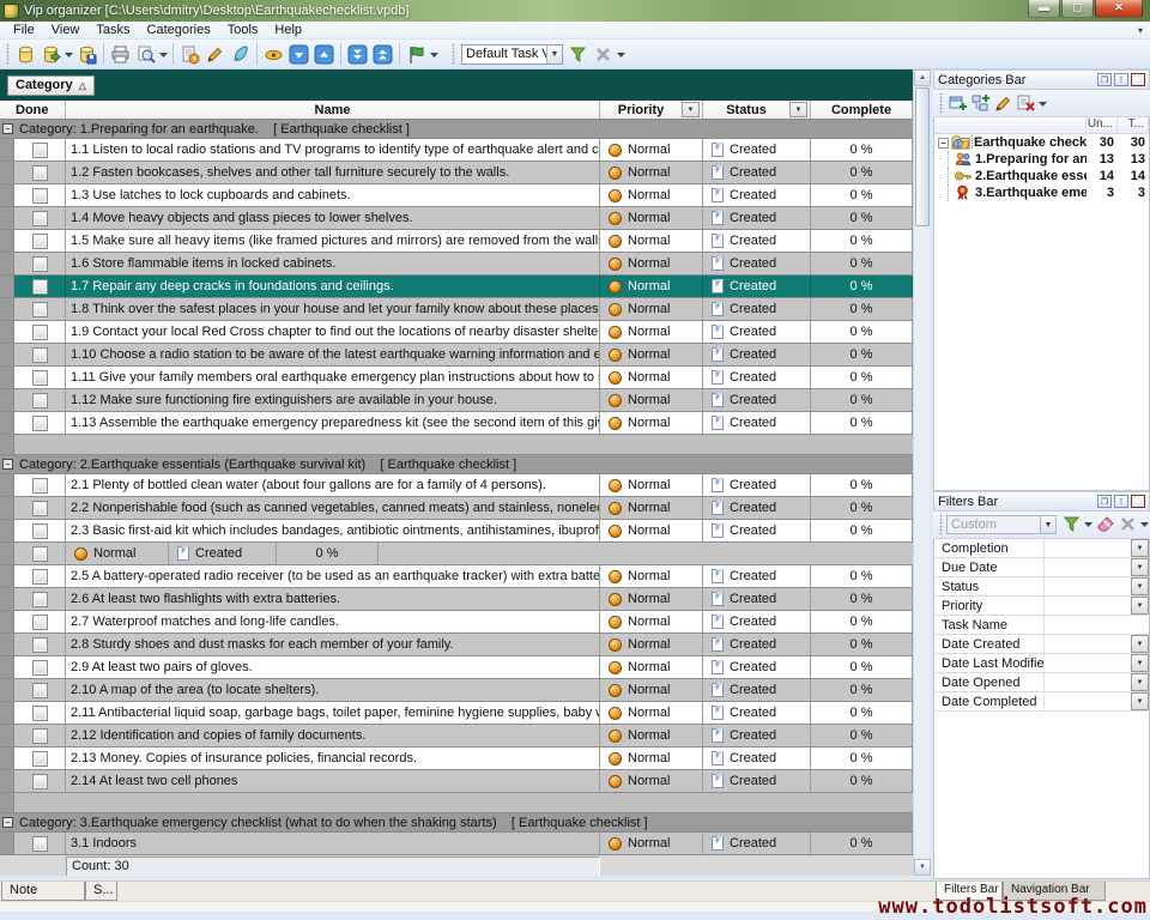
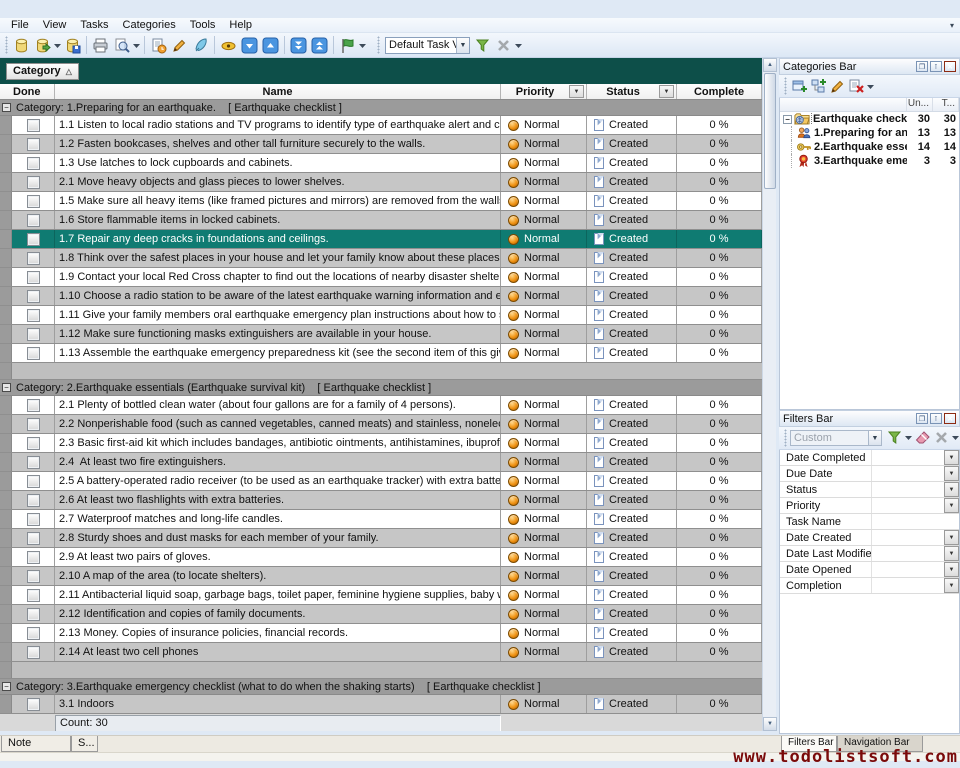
- Vip organizer [C:\Users\dmitry\Desktop\Earthquakechecklist.vpdb]
- ▬
- ▢
- ✕
  File
  View
  Tasks
  Categories
  Tools
  Help
  ▾
  Default Task
  Category
  △
  Done
  Name
  Priority
  Status
  Complete
  −
  Category: 1.Preparing for an earthquake. [ Earthquake checklist ]
  1.1 Listen to local radio stations and TV programs to identify type of earthquake alert and c
  Normal
  Created
  0 %
  1.2 Fasten bookcases, shelves and other tall furniture securely to the walls.
  Normal
  Created
  0 %
  1.3 Use latches to lock cupboards and cabinets.
  Normal
  Created
  0 %
- 1.4 Move heavy objects and glass pieces to lower shelves.
+ 2.1 Move heavy objects and glass pieces to lower shelves.
  Normal
  Created
  0 %
  1.5 Make sure all heavy items (like framed pictures and mirrors) are removed from the wall
  Normal
  Created
  0 %
  1.6 Store flammable items in locked cabinets.
  Normal
  Created
  0 %
  1.7 Repair any deep cracks in foundations and ceilings.
  Normal
  Created
  0 %
  1.8 Think over the safest places in your house and let your family know about these places
  Normal
  Created
  0 %
  1.9 Contact your local Red Cross chapter to find out the locations of nearby disaster shelte
  Normal
  Created
  0 %
  1.10 Choose a radio station to be aware of the latest earthquake warning information and e
  Normal
  Created
  0 %
  1.11 Give your family members oral earthquake emergency plan instructions about how to
  Normal
  Created
  0 %
- 1.12 Make sure functioning fire extinguishers are available in your house.
+ 1.12 Make sure functioning masks extinguishers are available in your house.
  Normal
  Created
  0 %
  1.13 Assemble the earthquake emergency preparedness kit (see the second item of this gi
  Normal
  Created
  0 %
  −
  Category: 2.Earthquake essentials (Earthquake survival kit) [ Earthquake checklist ]
  2.1 Plenty of bottled clean water (about four gallons are for a family of 4 persons).
  Normal
  Created
  0 %
  2.2 Nonperishable food (such as canned vegetables, canned meats) and stainless, nonelec
  Normal
  Created
  0 %
  2.3 Basic first-aid kit which includes bandages, antibiotic ointments, antihistamines, ibuprof
  Normal
  Created
  0 %
+ 2.4 At least two fire extinguishers.
  Normal
  Created
  0 %
  2.5 A battery-operated radio receiver (to be used as an earthquake tracker) with extra batte
  Normal
  Created
  0 %
  2.6 At least two flashlights with extra batteries.
  Normal
  Created
  0 %
  2.7 Waterproof matches and long-life candles.
  Normal
  Created
  0 %
  2.8 Sturdy shoes and dust masks for each member of your family.
  Normal
  Created
  0 %
  2.9 At least two pairs of gloves.
  Normal
  Created
  0 %
  2.10 A map of the area (to locate shelters).
  Normal
  Created
  0 %
  2.11 Antibacterial liquid soap, garbage bags, toilet paper, feminine hygiene supplies, baby
  Normal
  Created
  0 %
  2.12 Identification and copies of family documents.
  Normal
  Created
  0 %
  2.13 Money. Copies of insurance policies, financial records.
  Normal
  Created
  0 %
  2.14 At least two cell phones
  Normal
  Created
  0 %
  −
  Category: 3.Earthquake emergency checklist (what to do when the shaking starts) [ Earthquake checklist ]
  3.1 Indoors
  Normal
  Created
  0 %
  Count: 30
  Categories Bar
  Un...
  T...
  −
  Earthquake check
  30
  30
  1.Preparing for an
  13
  13
  2.Earthquake ess
  14
  14
  3.Earthquake eme
  3
  3
  Filters Bar
  Custom
- Completion
+ Date Completed
  Due Date
  Status
  Priority
  Task Name
  Date Created
  Date Last Modifie
  Date Opened
- Date Completed
+ Completion
  Note
  S...
  Filters Bar
  Navigation Bar
  www.todolistsoft.com
